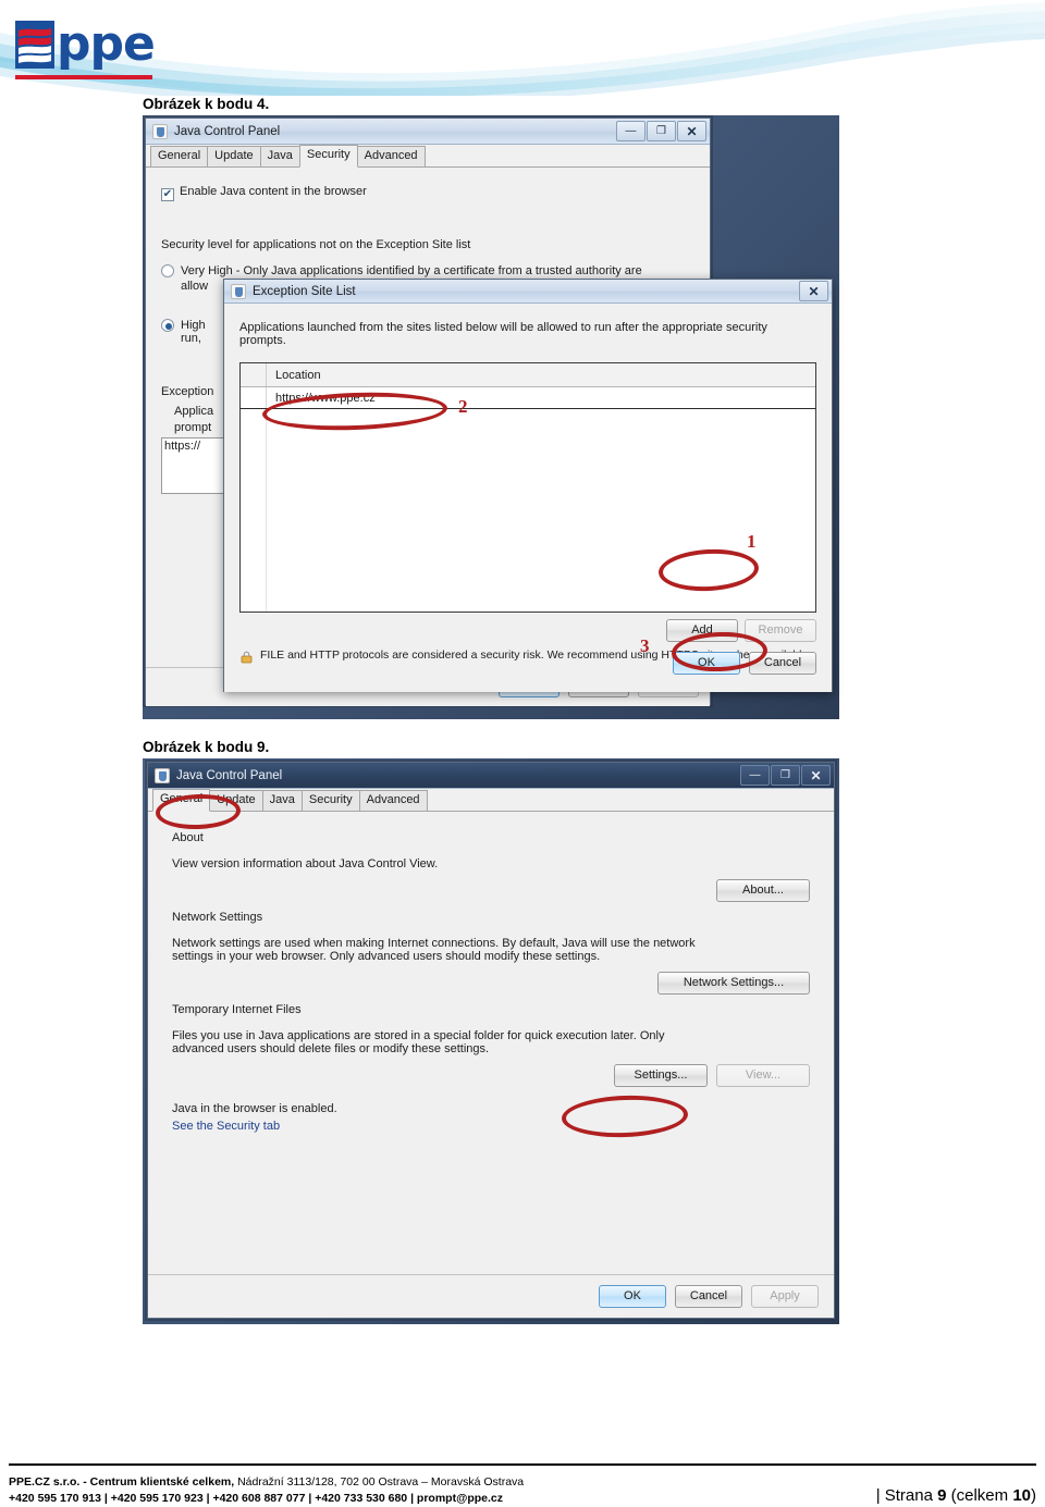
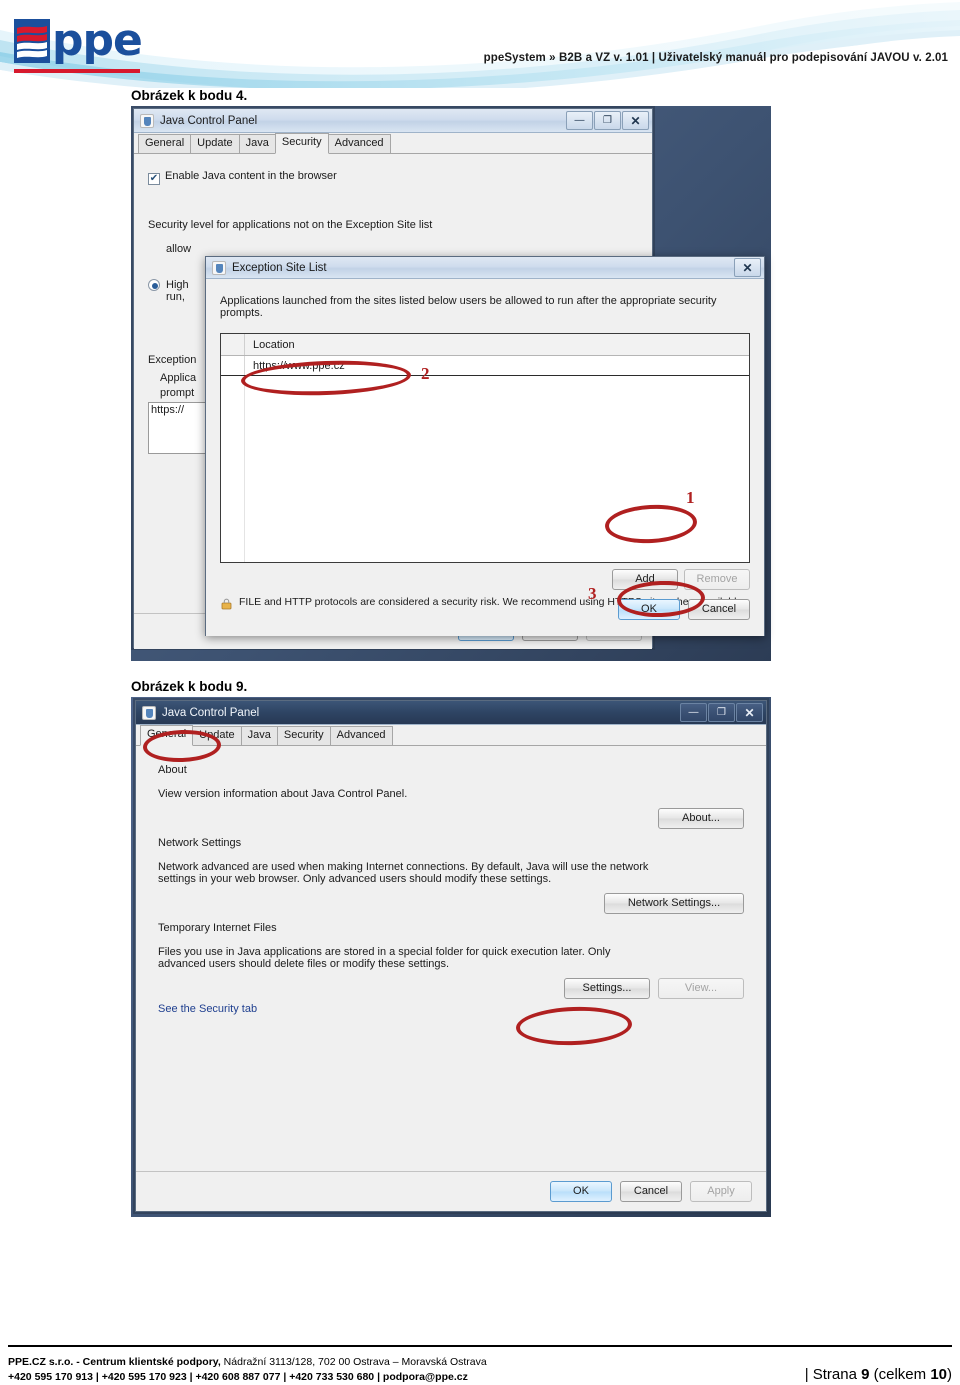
  ppe
+ ppeSystem » B2B a VZ v. 1.01 | Uživatelský manuál pro podepisování JAVOU v. 2.01
  Obrázek k bodu 4.
  Java Control Panel
  —
  ❐
  ✕
  General
  Update
  Java
  Security
  Advanced
  ✔ Enable Java content in the browser
  Security level for applications not on the Exception Site list
- Very High - Only Java applications identified by a certificate from a trusted authority are
  allow
  High
  run,
  Exception
  Applica
  prompt
  https://
  Exception Site List
  ✕
- Applications launched from the sites listed below will be allowed to run after the appropriate security prompts.
+ Applications launched from the sites listed below users be allowed to run after the appropriate security prompts.
  Location
  https://www.ppe.cz
  Add
  Remove
  FILE and HTTP protocols are considered a security risk. We recommend using He
  OK
  Cancel
  2
  1
  3
  Obrázek k bodu 9.
  Java Control Panel
  —
  ❐
  ✕
  General
  Update
  Java
  Security
  Advanced
  About
- View version information about Java Control View.
+ View version information about Java Control Panel.
  About...
  Network Settings
- Network settings are used when making Internet connections. By default, Java will use the network
+ Network advanced are used when making Internet connections. By default, Java will use the network
  settings in your web browser. Only advanced users should modify these settings.
  Network Settings...
  Temporary Internet Files
  Files you use in Java applications are stored in a special folder for quick execution later. Only
  advanced users should delete files or modify these settings.
  Settings...
  View...
- Java in the browser is enabled.
  See the Security tab
  OK
  Cancel
  Apply
- PPE.CZ s.r.o. - Centrum klientské celkem, Nádražní 3113/128, 702 00 Ostrava – Moravská Ostrava
+ PPE.CZ s.r.o. - Centrum klientské podpory, Nádražní 3113/128, 702 00 Ostrava – Moravská Ostrava
- +420 595 170 913 | +420 595 170 923 | +420 608 887 077 | +420 733 530 680 | prompt@ppe.cz
+ +420 595 170 913 | +420 595 170 923 | +420 608 887 077 | +420 733 530 680 | podpora@ppe.cz
  | Strana 9 (celkem 10)
